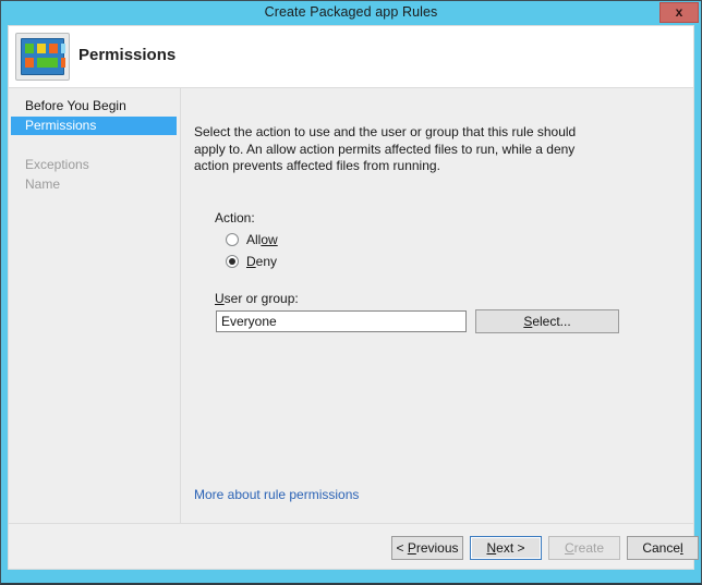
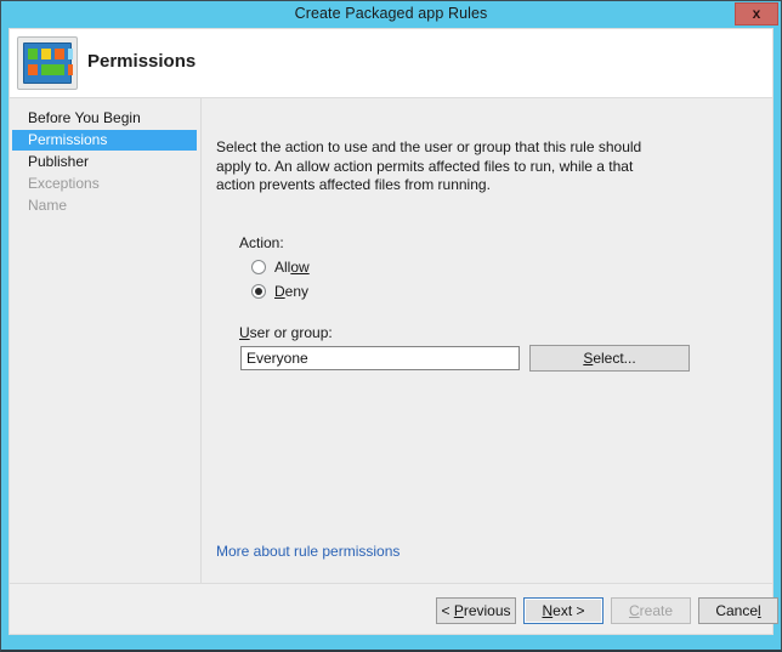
  Create Packaged app Rules
  x
  Permissions
  Before You Begin
  Permissions
+ Publisher
  Exceptions
  Name
- Select the action to use and the user or group that this rule should apply to. An allow action permits affected files to run, while a deny action prevents affected files from running.
+ Select the action to use and the user or group that this rule should apply to. An allow action permits affected files to run, while a that action prevents affected files from running.
  Action:
  Allow
  Deny
  User or group:
  Everyone
  Select...
  More about rule permissions
  < Previous
  Next >
  Create
  Cancel
